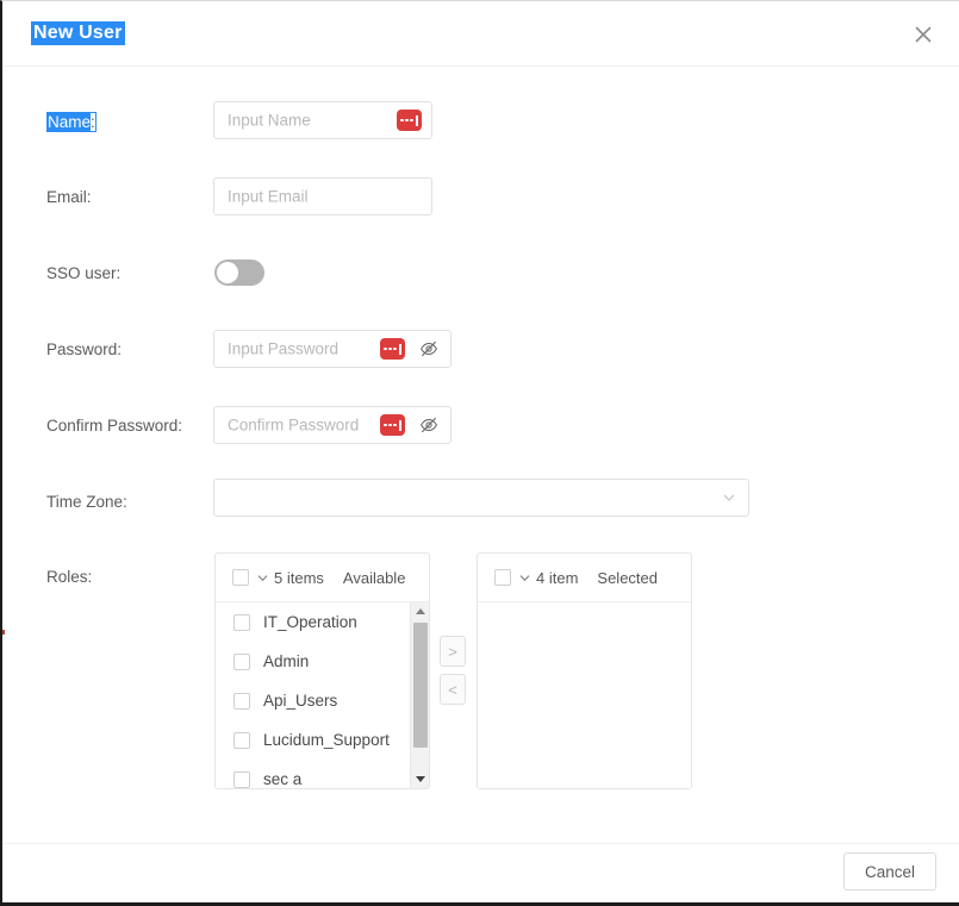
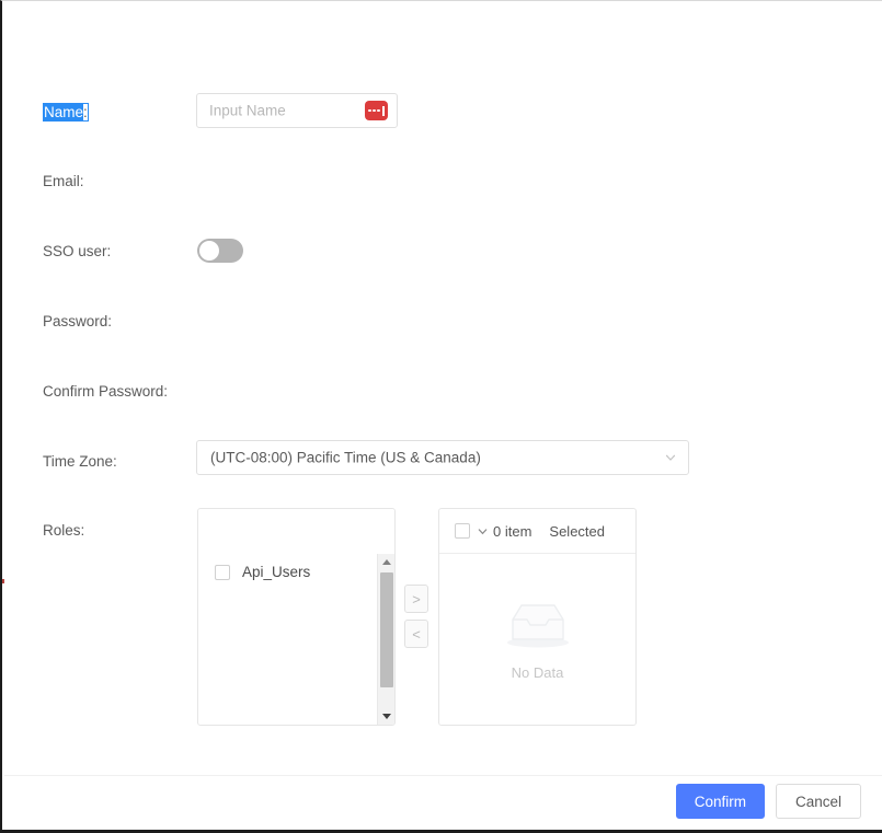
- New User
  Name:
  Input Name
  Email:
- Input Email
  SSO user:
  Password:
- Input Password
  Confirm Password:
- Confirm Password
  Time Zone:
+ (UTC-08:00) Pacific Time (US & Canada)
  Roles:
- 5 items
- Available
- IT_Operation
- Admin
  Api_Users
- Lucidum_Support
- sec a
  >
  <
- 4 item
+ 0 item
  Selected
+ No Data
+ Confirm
  Cancel
